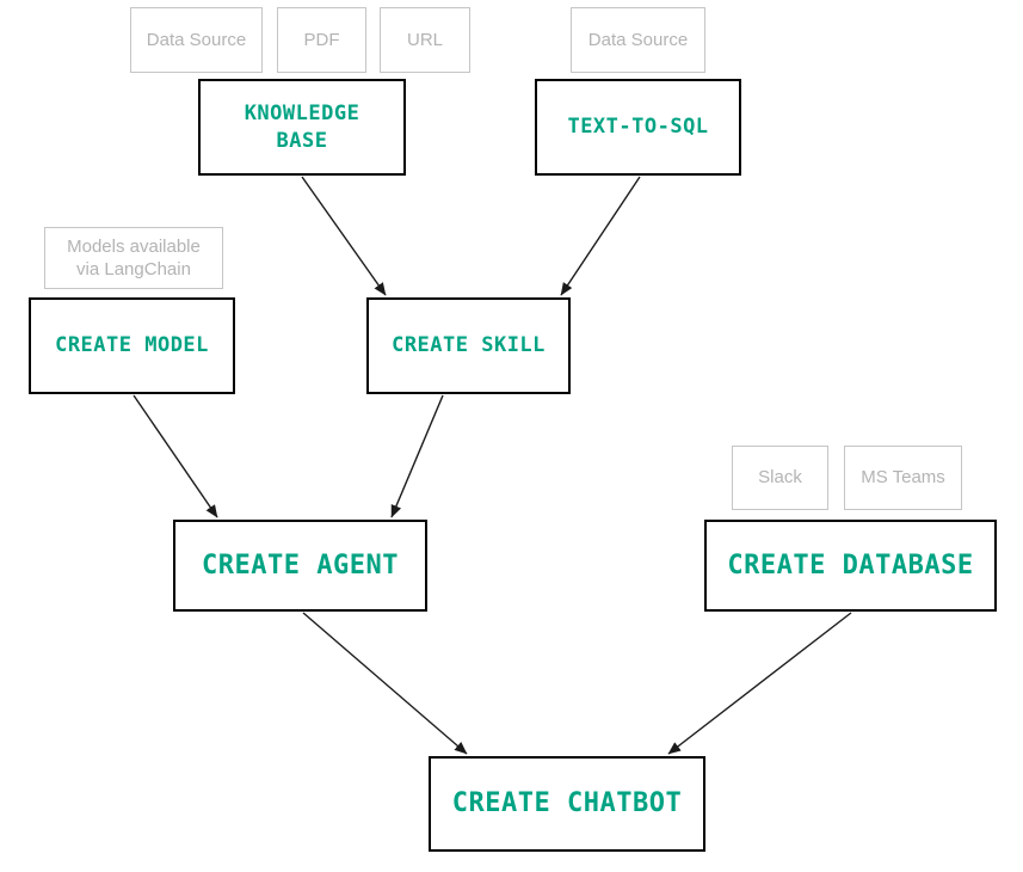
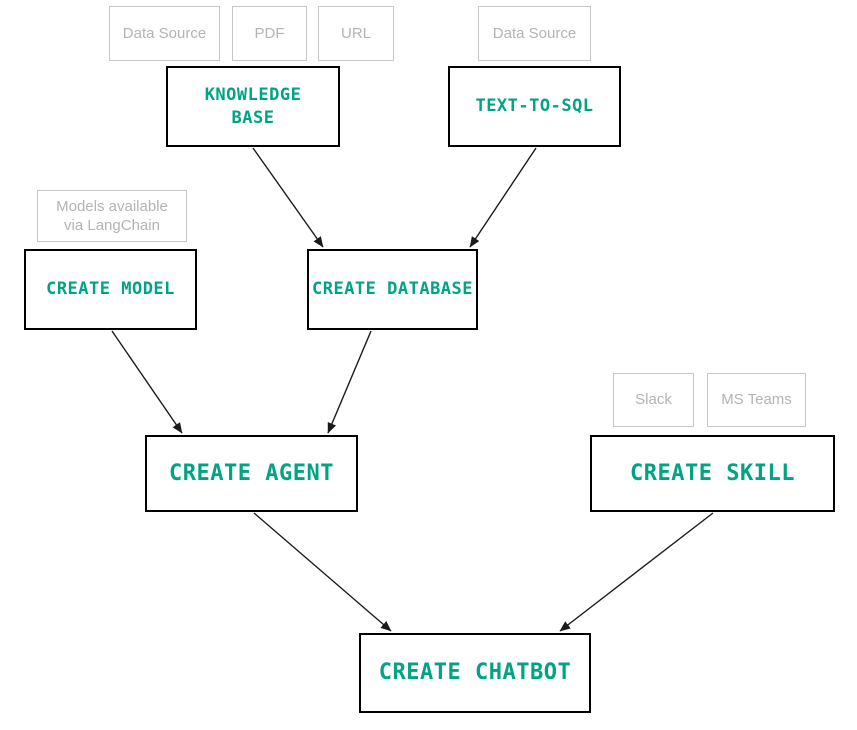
  Data Source
  PDF
  URL
  Data Source
  Models available
  via LangChain
  Slack
  MS Teams
  KNOWLEDGE
  BASE
  TEXT-TO-SQL
  CREATE MODEL
- CREATE SKILL
+ CREATE DATABASE
  CREATE AGENT
- CREATE DATABASE
+ CREATE SKILL
  CREATE CHATBOT
